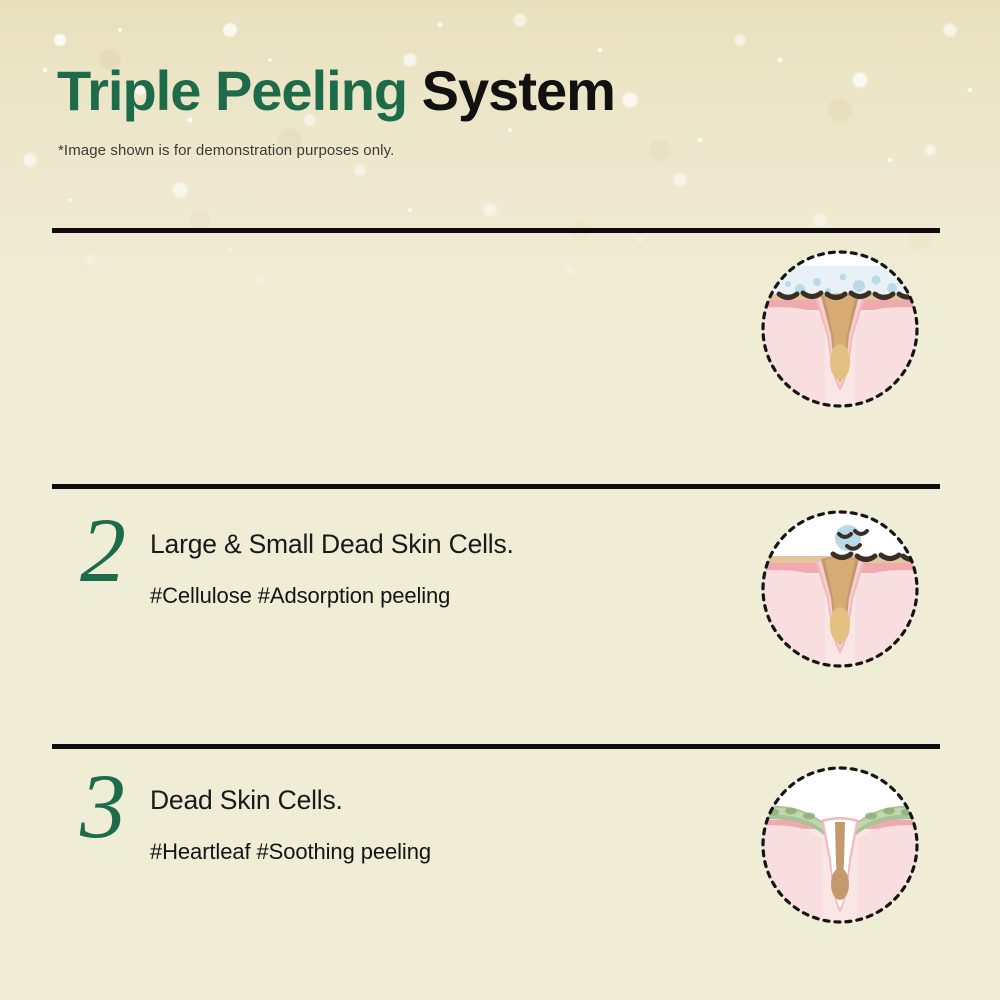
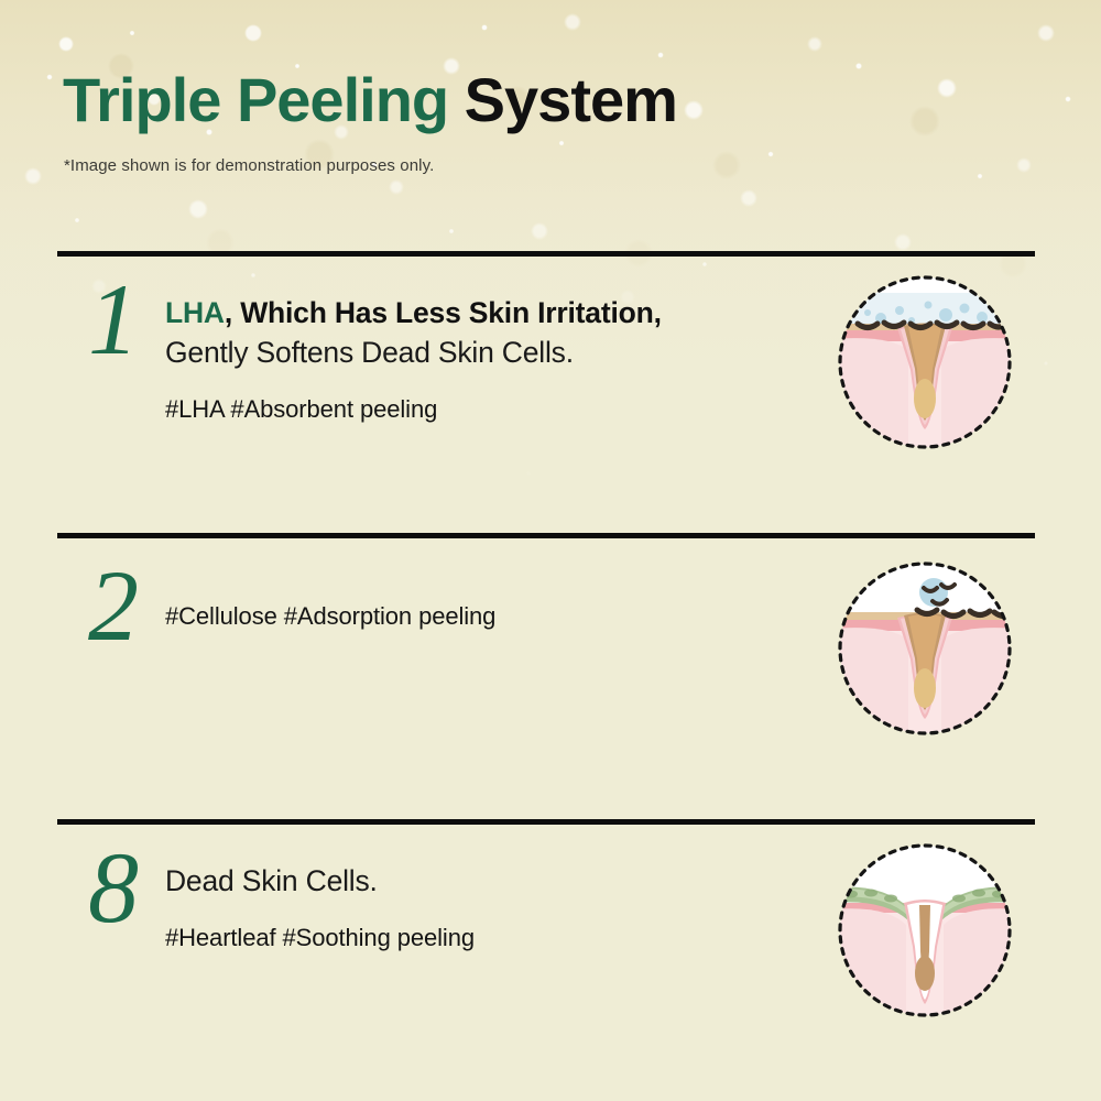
  Triple Peeling System
  *Image shown is for demonstration purposes only.
+ 1
+ LHA, Which Has Less Skin Irritation,
+ Gently Softens Dead Skin Cells.
+ #LHA #Absorbent peeling
  2
- Large & Small Dead Skin Cells.
  #Cellulose #Adsorption peeling
- 3
+ 8
  Dead Skin Cells.
  #Heartleaf #Soothing peeling
